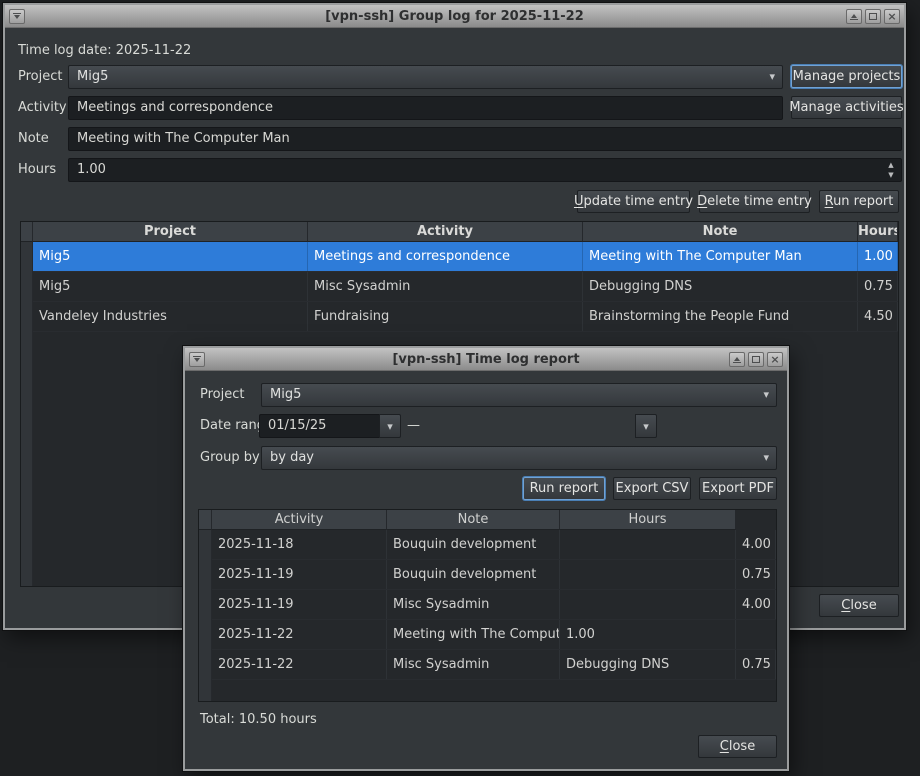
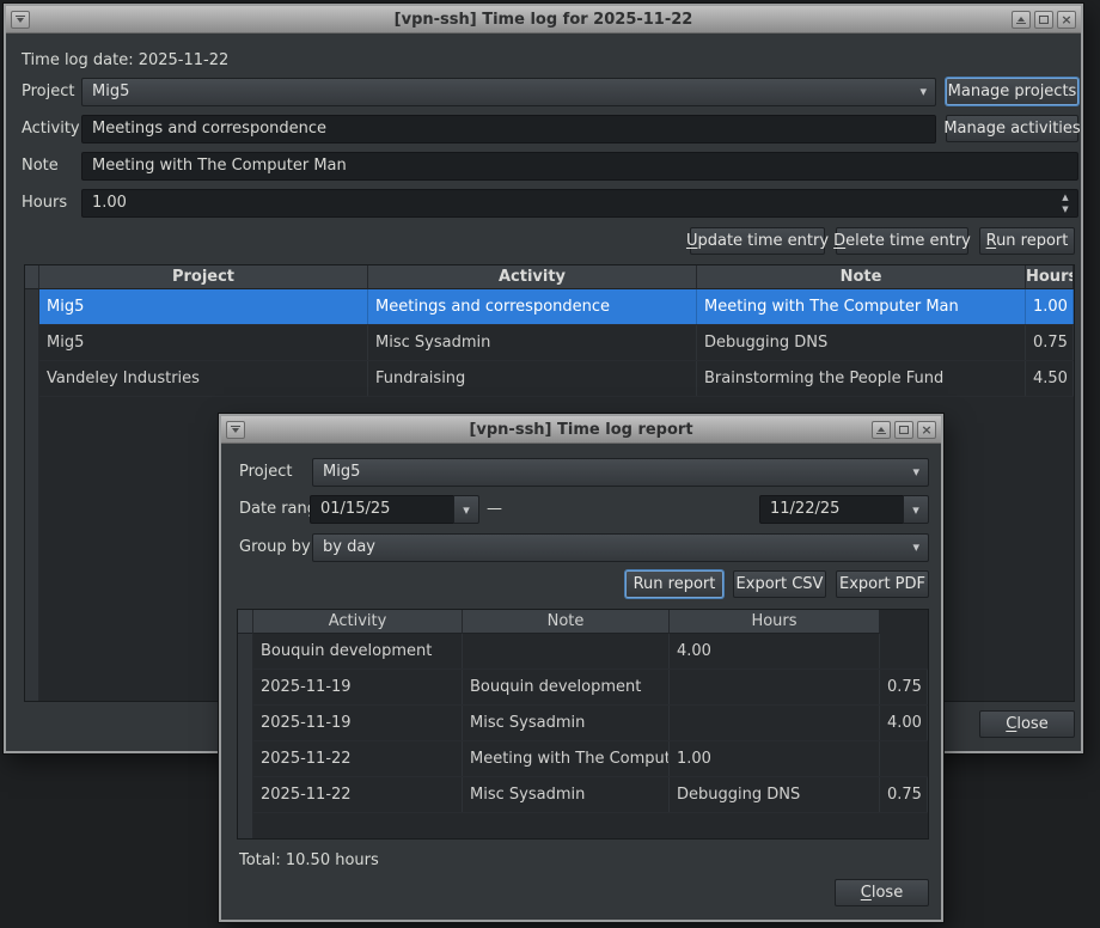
- [vpn-ssh] Group log for 2025-11-22
+ [vpn-ssh] Time log for 2025-11-22
  ×
  Time log date: 2025-11-22
  Project
  Mig5
  ▾
  Manage projects
  Activity
  Meetings and correspondence
  Manage activities
  Note
  Meeting with The Computer Man
  Hours
  1.00
  ▲
  ▼
  Update time entry
  Delete time entry
  Run report
  Project
  Activity
  Note
  Hours
  Mig5
  Meetings and correspondence
  Meeting with The Computer Man
  1.00
  Mig5
  Misc Sysadmin
  Debugging DNS
  0.75
  Vandeley Industries
  Fundraising
  Brainstorming the People Fund
  4.50
  Close
  [vpn-ssh] Time log report
  ×
  Project
  Mig5
  ▾
  Date ran
  01/15/25
  ▾
  —
+ 11/22/25
  ▾
  Group by
  by day
  ▾
  Run report
  Export CSV
  Export PDF
  Activity
  Note
  Hours
- 2025-11-18
  Bouquin development
  4.00
  2025-11-19
  Bouquin development
  0.75
  2025-11-19
  Misc Sysadmin
  4.00
  2025-11-22
  Meeting with The Comput
  1.00
  2025-11-22
  Misc Sysadmin
  Debugging DNS
  0.75
  Total: 10.50 hours
  Close
